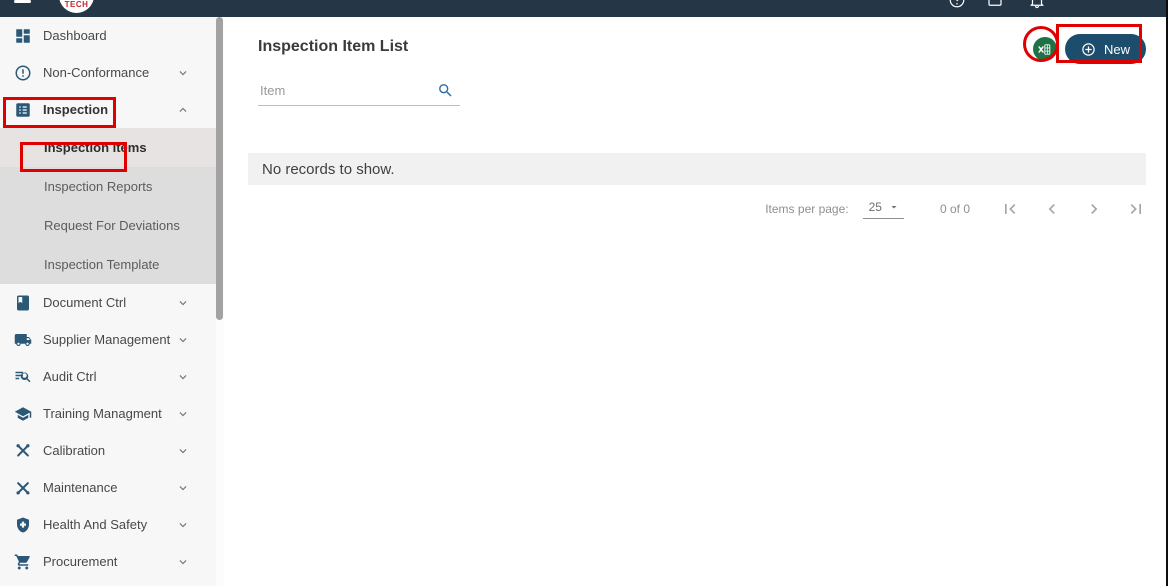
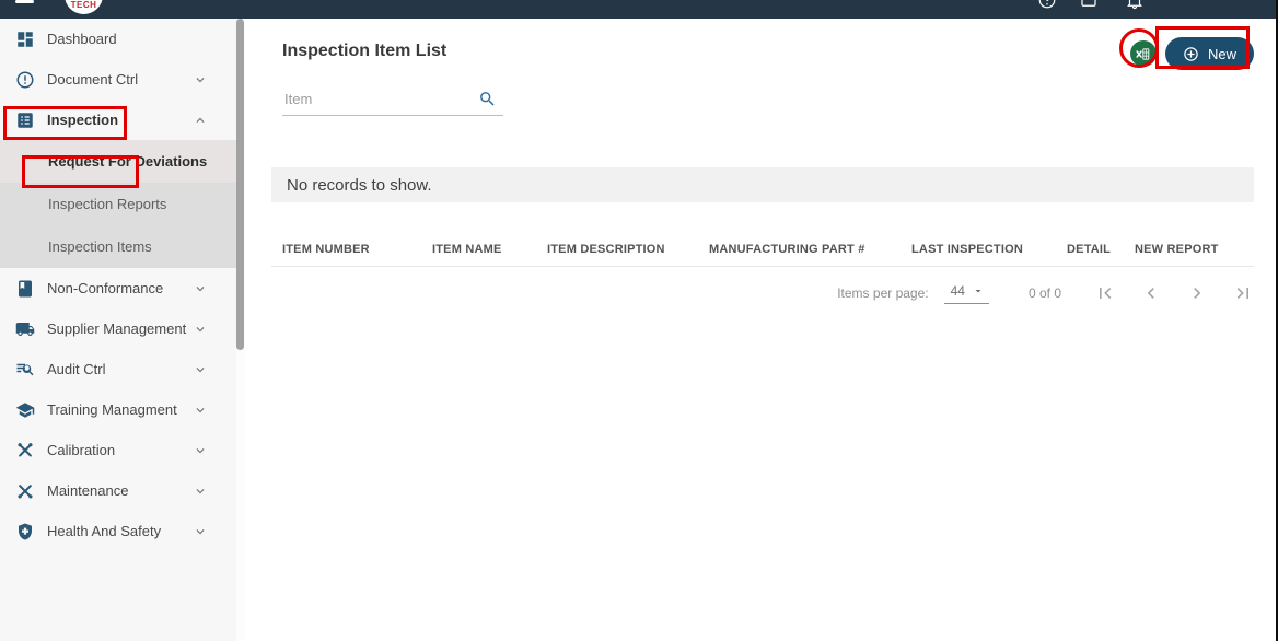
  TECH
  Dashboard
- Non-Conformance
+ Document Ctrl
  Inspection
- Inspection Items
+ Request For Deviations
  Inspection Reports
- Request For Deviations
+ Inspection Items
- Inspection Template
- Document Ctrl
+ Non-Conformance
  Supplier Management
  Audit Ctrl
  Training Managment
  Calibration
  Maintenance
  Health And Safety
- Procurement
  Inspection Item List
  New
  Item
  No records to show.
+ ITEM NUMBER
+ ITEM NAME
+ ITEM DESCRIPTION
+ MANUFACTURING PART #
+ LAST INSPECTION
+ DETAIL
+ NEW REPORT
  Items per page:
- 25
+ 44
  0 of 0
